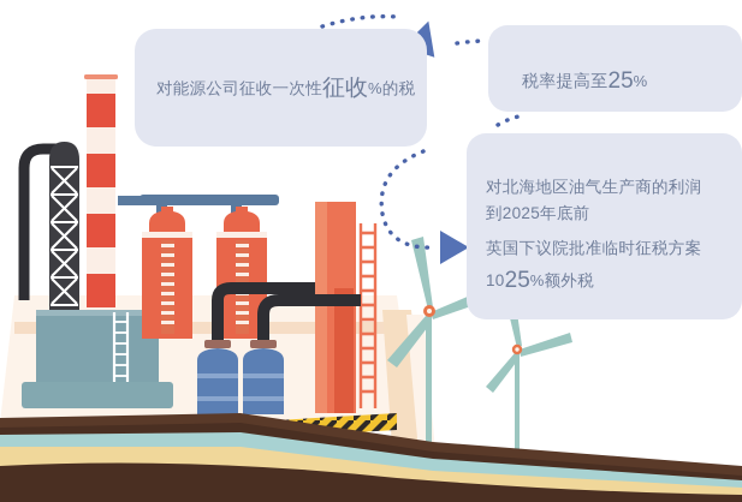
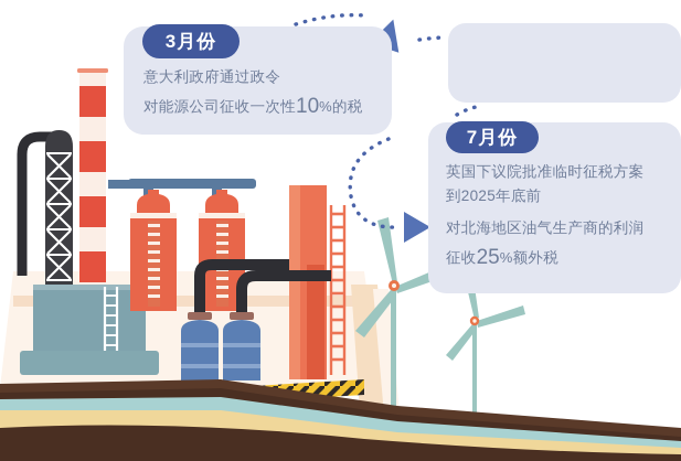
+ 3月份
+ 7月份
+ 意大利政府通过政令
- 对能源公司征收一次性征收%的税
+ 对能源公司征收一次性10%的税
- 税率提高至25%
- 对北海地区油气生产商的利润
+ 英国下议院批准临时征税方案
  到2025年底前
- 英国下议院批准临时征税方案
+ 对北海地区油气生产商的利润
- 1025%额外税
+ 征收25%额外税
